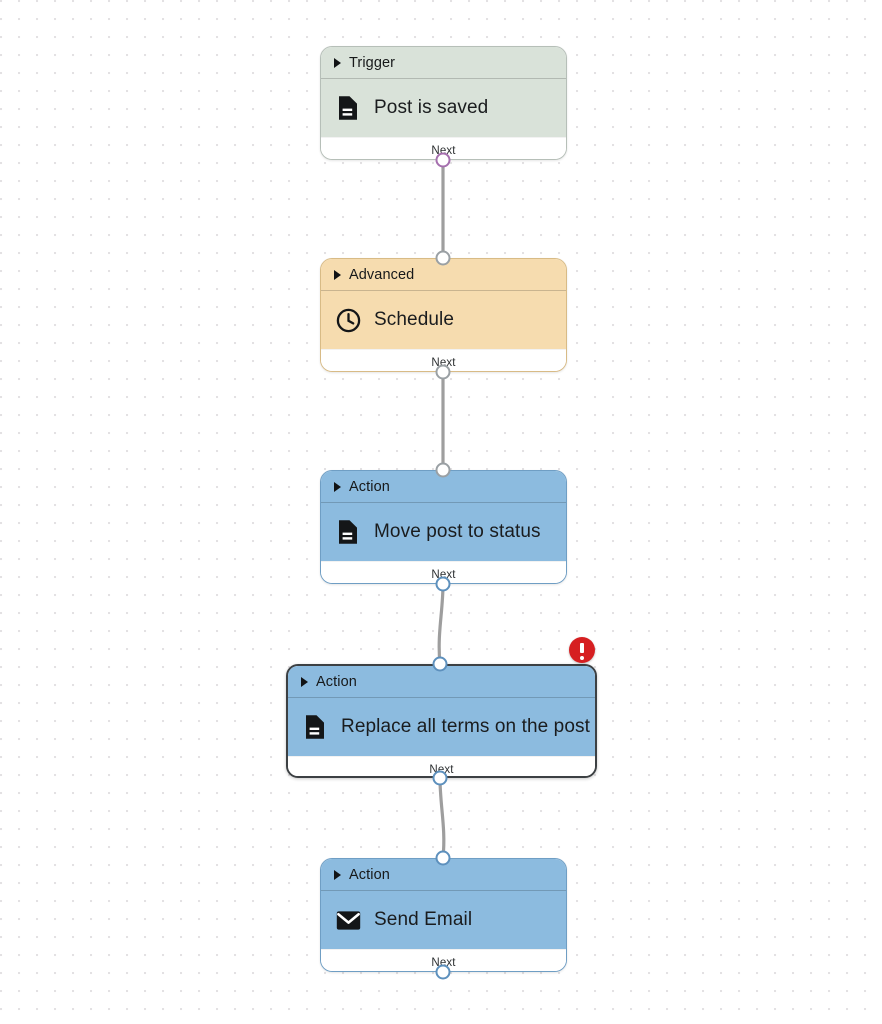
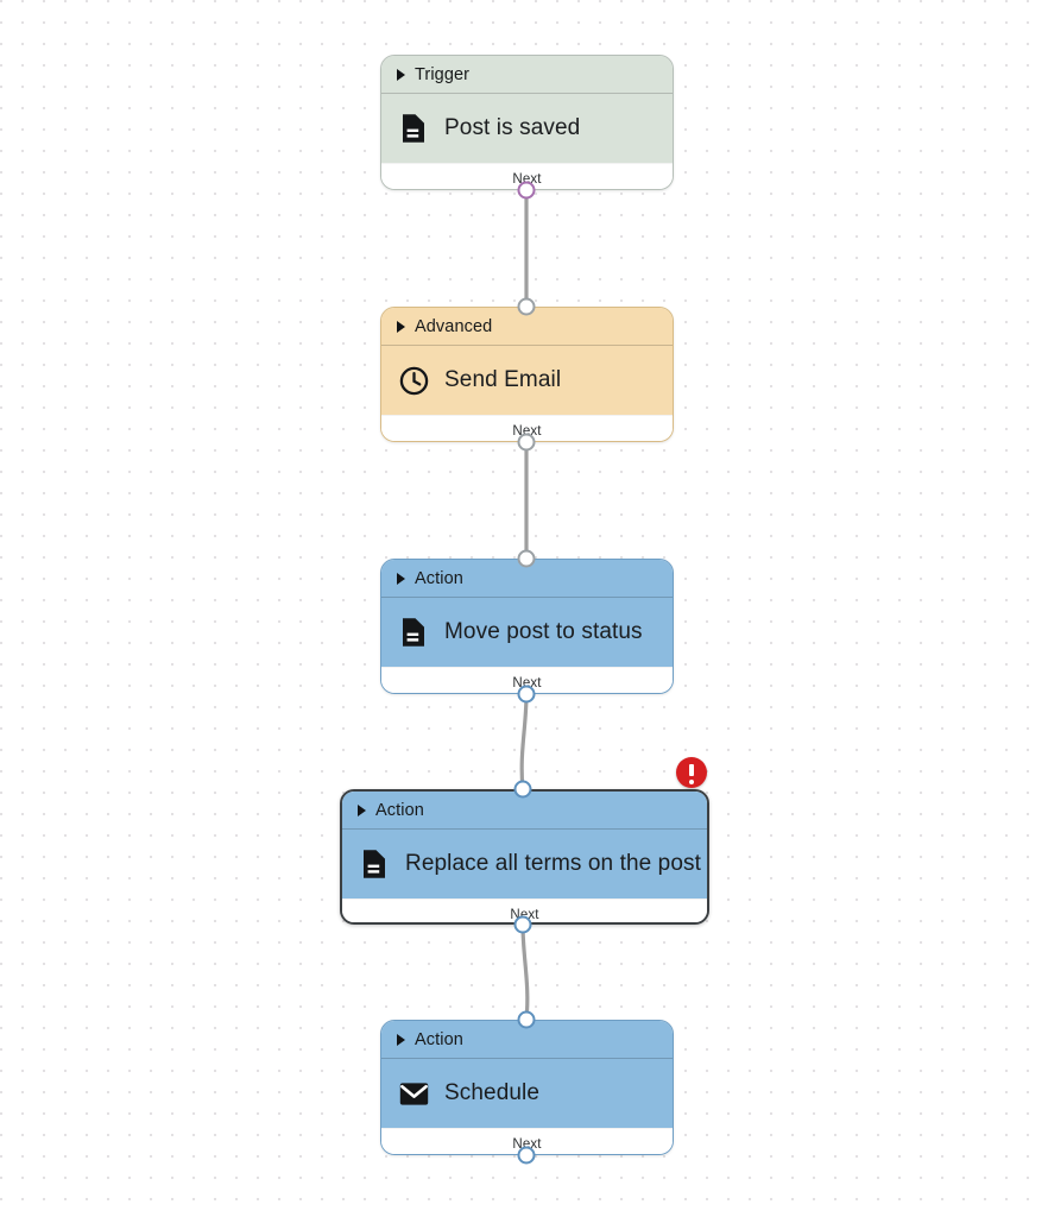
  Trigger
  Post is saved
  Next
  Advanced
- Schedule
+ Send Email
  Next
  Action
  Move post to status
  Next
  Action
  Replace all terms on the post
  Next
  Action
- Send Email
+ Schedule
  Next
